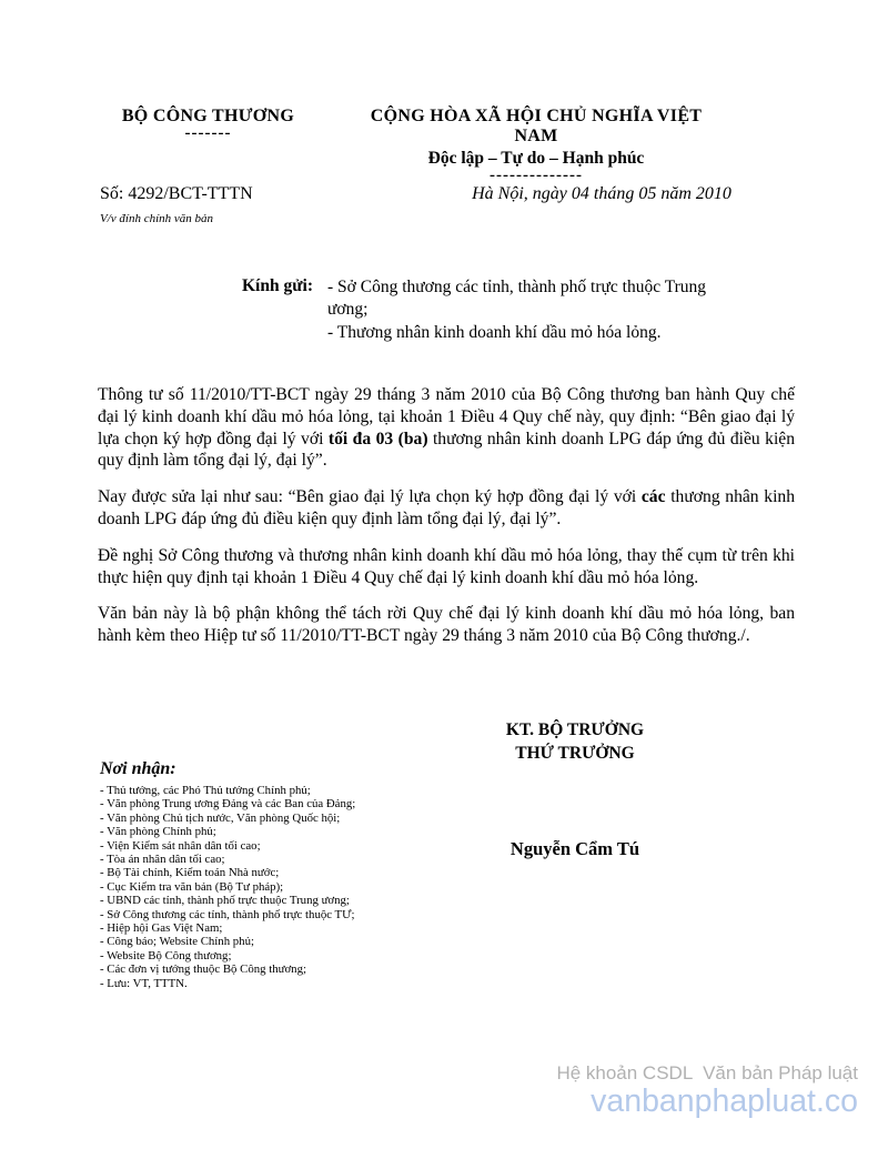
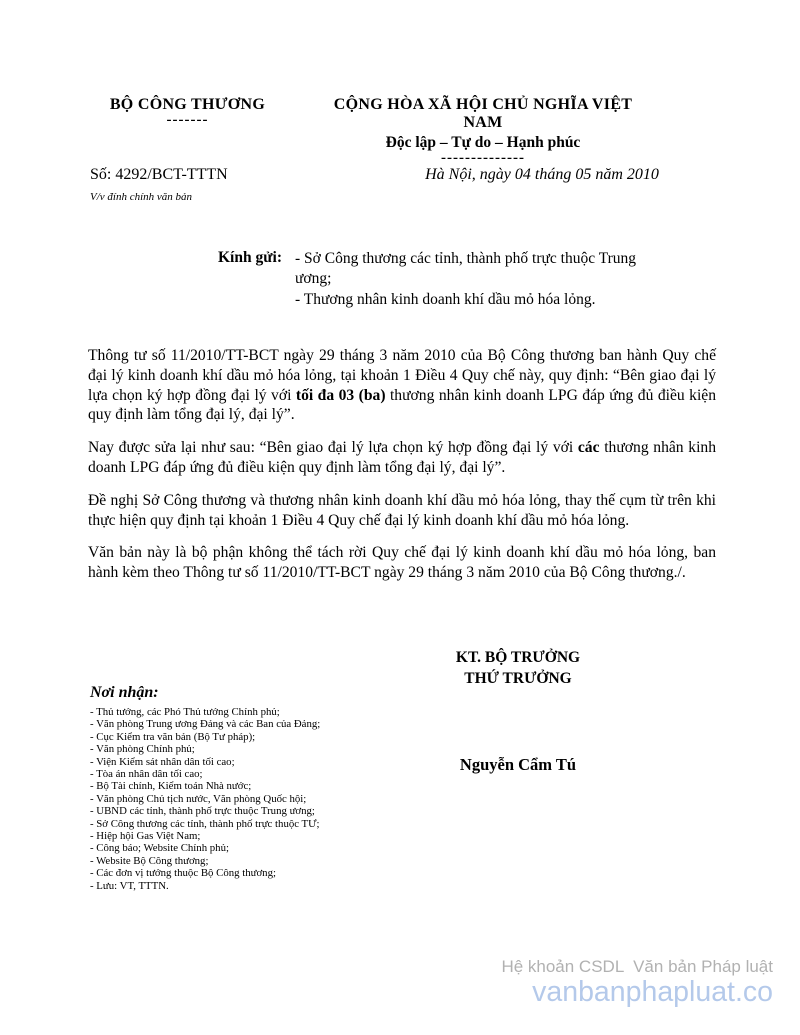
  BỘ CÔNG THƯƠNG
  -------
  CỘNG HÒA XÃ HỘI CHỦ NGHĨA VIỆT NAM
  Độc lập – Tự do – Hạnh phúc
  --------------
  Số: 4292/BCT-TTTN
  Hà Nội, ngày 04 tháng 05 năm 2010
  V/v đính chính văn bản
  Kính gửi:
  - Sở Công thương các tỉnh, thành phố trực thuộc Trung ương;
  - Thương nhân kinh doanh khí dầu mỏ hóa lỏng.
  Thông tư số 11/2010/TT-BCT ngày 29 tháng 3 năm 2010 của Bộ Công thương ban hành Quy chế đại lý kinh doanh khí dầu mỏ hóa lỏng, tại khoản 1 Điều 4 Quy chế này, quy định: “Bên giao đại lý lựa chọn ký hợp đồng đại lý với tối đa 03 (ba) thương nhân kinh doanh LPG đáp ứng đủ điều kiện quy định làm tổng đại lý, đại lý”.
  Nay được sửa lại như sau: “Bên giao đại lý lựa chọn ký hợp đồng đại lý với các thương nhân kinh doanh LPG đáp ứng đủ điều kiện quy định làm tổng đại lý, đại lý”.
  Đề nghị Sở Công thương và thương nhân kinh doanh khí dầu mỏ hóa lỏng, thay thế cụm từ trên khi thực hiện quy định tại khoản 1 Điều 4 Quy chế đại lý kinh doanh khí dầu mỏ hóa lỏng.
- Văn bản này là bộ phận không thể tách rời Quy chế đại lý kinh doanh khí dầu mỏ hóa lỏng, ban hành kèm theo Hiệp tư số 11/2010/TT-BCT ngày 29 tháng 3 năm 2010 của Bộ Công thương./.
+ Văn bản này là bộ phận không thể tách rời Quy chế đại lý kinh doanh khí dầu mỏ hóa lỏng, ban hành kèm theo Thông tư số 11/2010/TT-BCT ngày 29 tháng 3 năm 2010 của Bộ Công thương./.
  KT. BỘ TRƯỞNG
  THỨ TRƯỞNG
  Nguyễn Cẩm Tú
  Nơi nhận:
  - Thủ tướng, các Phó Thủ tướng Chính phủ;
  - Văn phòng Trung ương Đảng và các Ban của Đảng;
- - Văn phòng Chủ tịch nước, Văn phòng Quốc hội;
+ - Cục Kiểm tra văn bản (Bộ Tư pháp);
  - Văn phòng Chính phủ;
  - Viện Kiểm sát nhân dân tối cao;
  - Tòa án nhân dân tối cao;
  - Bộ Tài chính, Kiểm toán Nhà nước;
- - Cục Kiểm tra văn bản (Bộ Tư pháp);
+ - Văn phòng Chủ tịch nước, Văn phòng Quốc hội;
  - UBND các tỉnh, thành phố trực thuộc Trung ương;
  - Sở Công thương các tỉnh, thành phố trực thuộc TƯ;
  - Hiệp hội Gas Việt Nam;
  - Công báo; Website Chính phủ;
  - Website Bộ Công thương;
  - Các đơn vị tướng thuộc Bộ Công thương;
  - Lưu: VT, TTTN.
  Hệ khoản CSDL Văn bản Pháp luật
  vanbanphapluat.co
